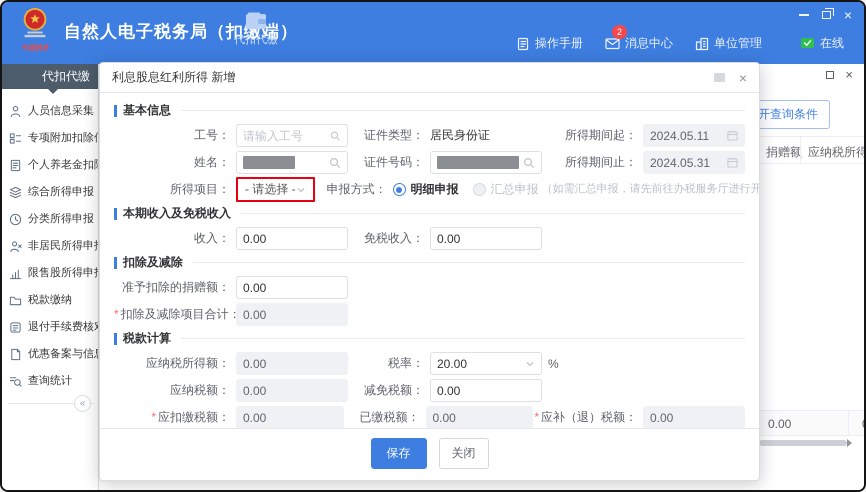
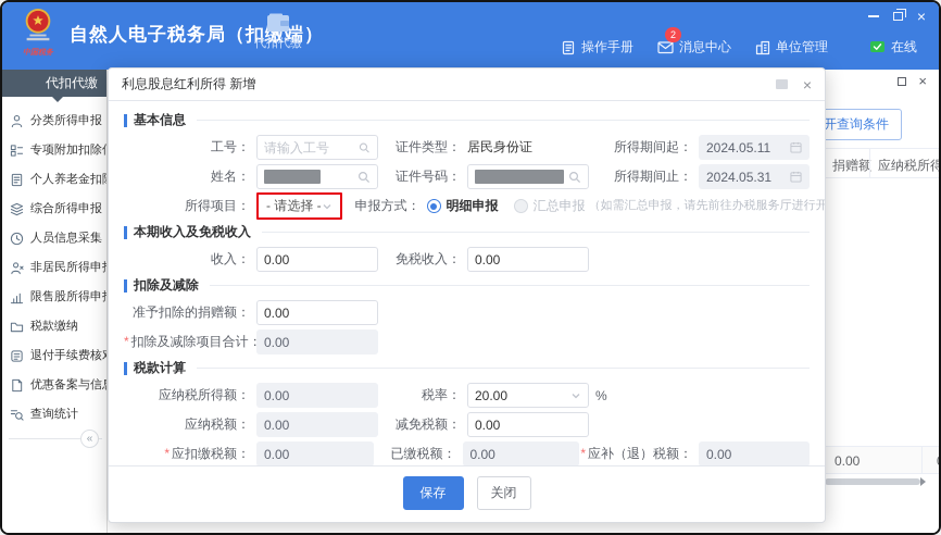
  自然人电子税务局（扣缴端）
  代扣代缴
  操作手册
  2
  消息中心
  单位管理
  在线
  ×
  代扣代缴
- 人员信息采集
+ 分类所得申报
  专项附加扣除
  综合所得申报
- 分类所得申报
+ 人员信息采集
  非居民所得申
  限售股所得申
  税款缴纳
  退付手续费核
  查询统计
  «
  ×
  开查询条件
  捐赠额
  应纳税所得
  0.00
  利息股息红利所得 新增
  ×
  基本信息
  工号：
  请输入工号
  证件类型：
  居民身份证
  所得期间起：
  2024.05.11
  姓名：
  证件号码：
  所得期间止：
  2024.05.31
  所得项目：
  - 请选择 -
  申报方式：
  明细申报
  汇总申报
  （如需汇总申报，请先前往办税服务厅进行开
  本期收入及免税收入
  收入：
  0.00
  免税收入：
  0.00
  扣除及减除
  准予扣除的捐赠额：
  0.00
  扣除及减除项目合计：
  0.00
  税款计算
  应纳税所得额：
  0.00
  税率：
  20.00
  %
  应纳税额：
  0.00
  减免税额：
  0.00
  应扣缴税额：
  0.00
  已缴税额：
  0.00
  应补（退）税额：
  0.00
  保存
  关闭
